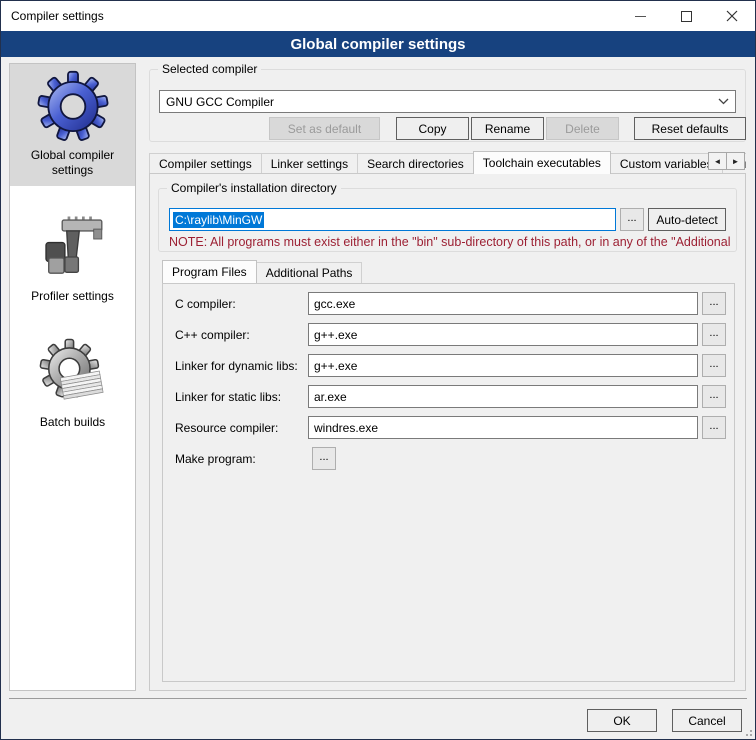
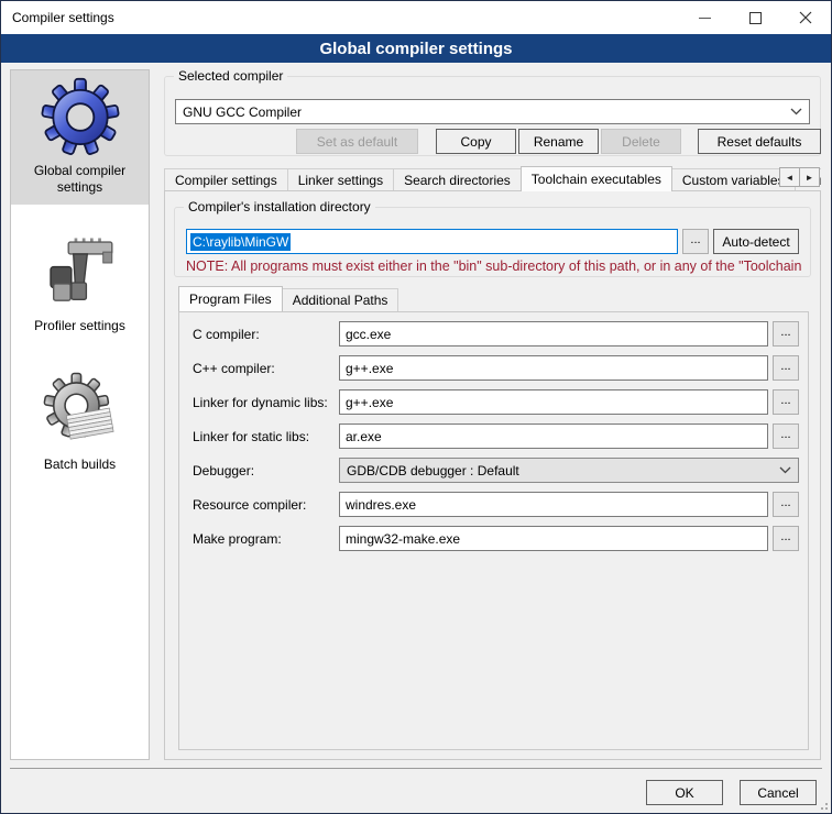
  Compiler settings
  Global compiler settings
  Global compiler settings
  Profiler settings
  Batch builds
  Selected compiler
  GNU GCC Compiler
  Set as default
  Copy
  Rename
  Delete
  Reset defaults
  Compiler settings
  Linker settings
  Search directories
  Toolchain executables
  Custom variable
  ◄
  ►
  Compiler's installation directory
  C:\raylib\MinGW
  ...
  Auto-detect
- NOTE: All programs must exist either in the "bin" sub-directory of this path, or in any of the "Additional
+ NOTE: All programs must exist either in the "bin" sub-directory of this path, or in any of the "Toolchain
  Program Files
  Additional Paths
  C compiler:
  gcc.exe
  ...
  C++ compiler:
  g++.exe
  ...
  Linker for dynamic libs:
  g++.exe
  ...
  Linker for static libs:
  ar.exe
  ...
+ Debugger:
+ GDB/CDB debugger : Default
  Resource compiler:
  windres.exe
  ...
  Make program:
+ mingw32-make.exe
  ...
  OK
  Cancel
